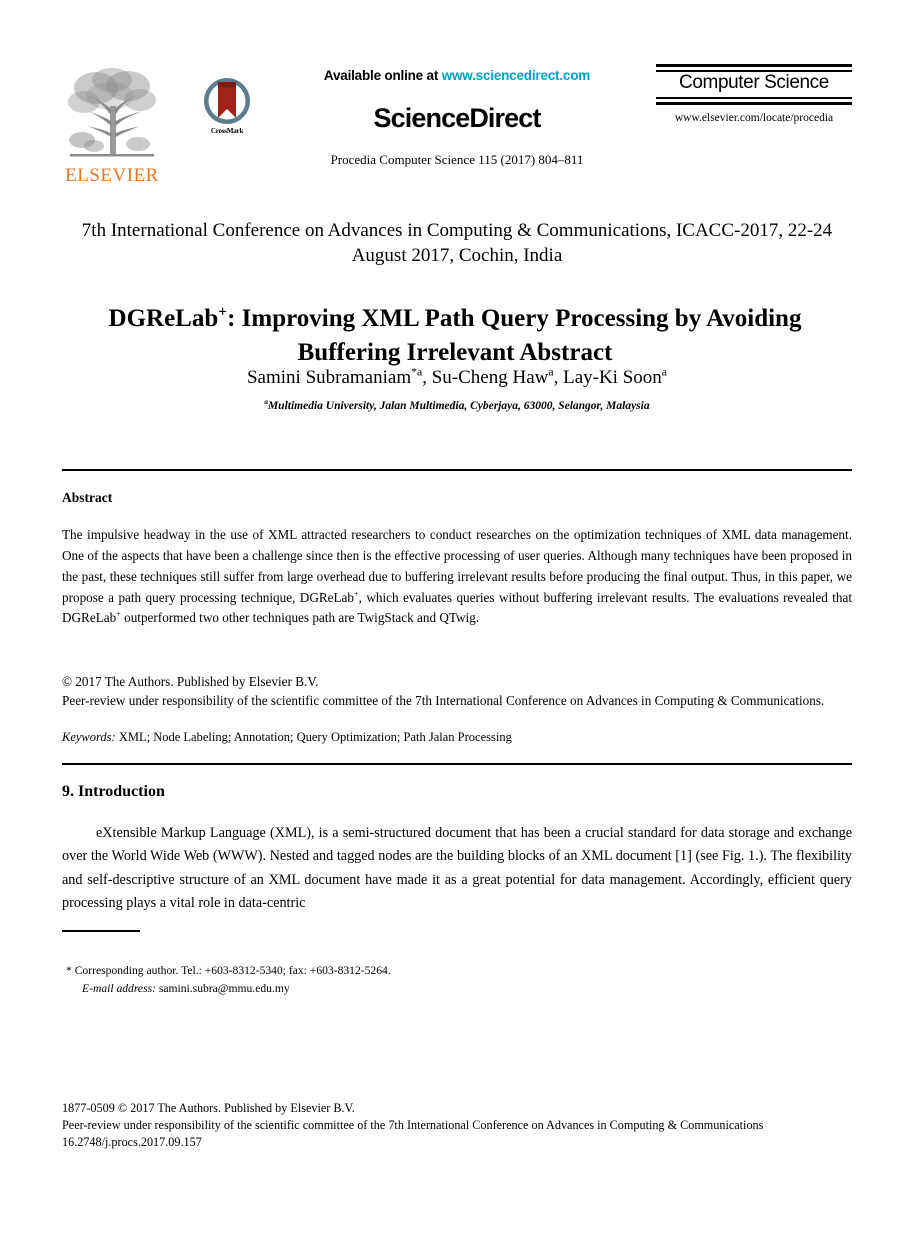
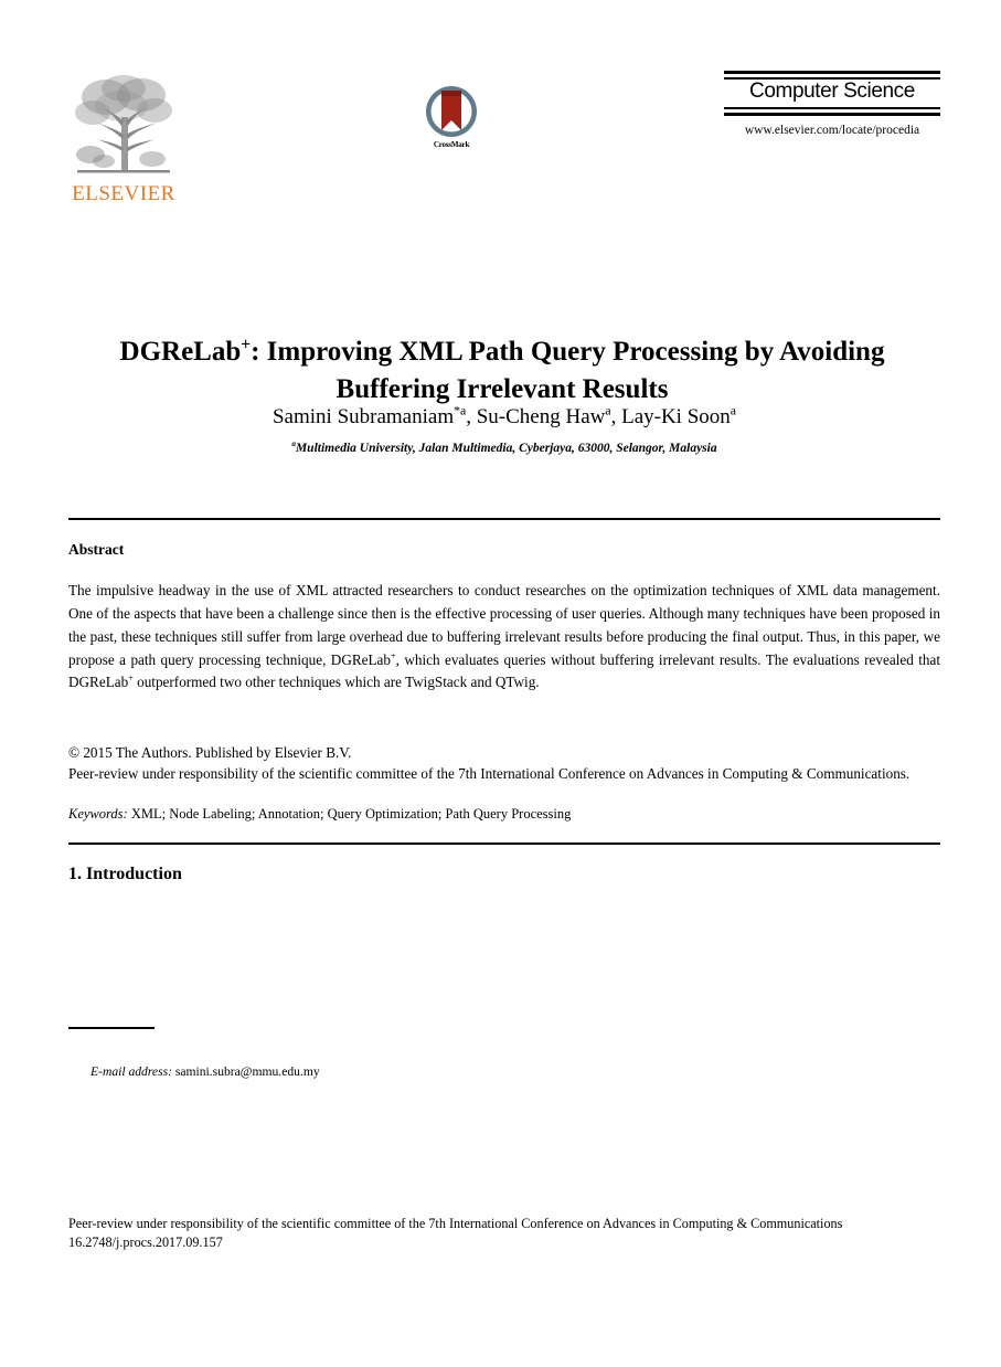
  ELSEVIER
  CrossMark
- Available online at www.sciencedirect.com
- ScienceDirect
- Procedia Computer Science 115 (2017) 804–811
  Computer Science
  www.elsevier.com/locate/procedia
- 7th International Conference on Advances in Computing & Communications, ICACC-2017, 22-24 August 2017, Cochin, India
- DGReLab+: Improving XML Path Query Processing by Avoiding Buffering Irrelevant Abstract
+ DGReLab+: Improving XML Path Query Processing by Avoiding Buffering Irrelevant Results
  Samini Subramaniam*a, Su-Cheng Hawa, Lay-Ki Soona
  aMultimedia University, Jalan Multimedia, Cyberjaya, 63000, Selangor, Malaysia
  Abstract
- The impulsive headway in the use of XML attracted researchers to conduct researches on the optimization techniques of XML data management. One of the aspects that have been a challenge since then is the effective processing of user queries. Although many techniques have been proposed in the past, these techniques still suffer from large overhead due to buffering irrelevant results before producing the final output. Thus, in this paper, we propose a path query processing technique, DGReLab+, which evaluates queries without buffering irrelevant results. The evaluations revealed that DGReLab+ outperformed two other techniques path are TwigStack and QTwig.
+ The impulsive headway in the use of XML attracted researchers to conduct researches on the optimization techniques of XML data management. One of the aspects that have been a challenge since then is the effective processing of user queries. Although many techniques have been proposed in the past, these techniques still suffer from large overhead due to buffering irrelevant results before producing the final output. Thus, in this paper, we propose a path query processing technique, DGReLab+, which evaluates queries without buffering irrelevant results. The evaluations revealed that DGReLab+ outperformed two other techniques which are TwigStack and QTwig.
- © 2017 The Authors. Published by Elsevier B.V.
+ © 2015 The Authors. Published by Elsevier B.V.
  Peer-review under responsibility of the scientific committee of the 7th International Conference on Advances in Computing & Communications.
- Keywords: XML; Node Labeling; Annotation; Query Optimization; Path Jalan Processing
+ Keywords: XML; Node Labeling; Annotation; Query Optimization; Path Query Processing
- 9. Introduction
+ 1. Introduction
- eXtensible Markup Language (XML), is a semi-structured document that has been a crucial standard for data storage and exchange over the World Wide Web (WWW). Nested and tagged nodes are the building blocks of an XML document [1] (see Fig. 1.). The flexibility and self-descriptive structure of an XML document have made it as a great potential for data management. Accordingly, efficient query processing plays a vital role in data-centric
- * Corresponding author. Tel.: +603-8312-5340; fax: +603-8312-5264.
  E-mail address: samini.subra@mmu.edu.my
- 1877-0509 © 2017 The Authors. Published by Elsevier B.V.
  Peer-review under responsibility of the scientific committee of the 7th International Conference on Advances in Computing & Communications
  16.2748/j.procs.2017.09.157
